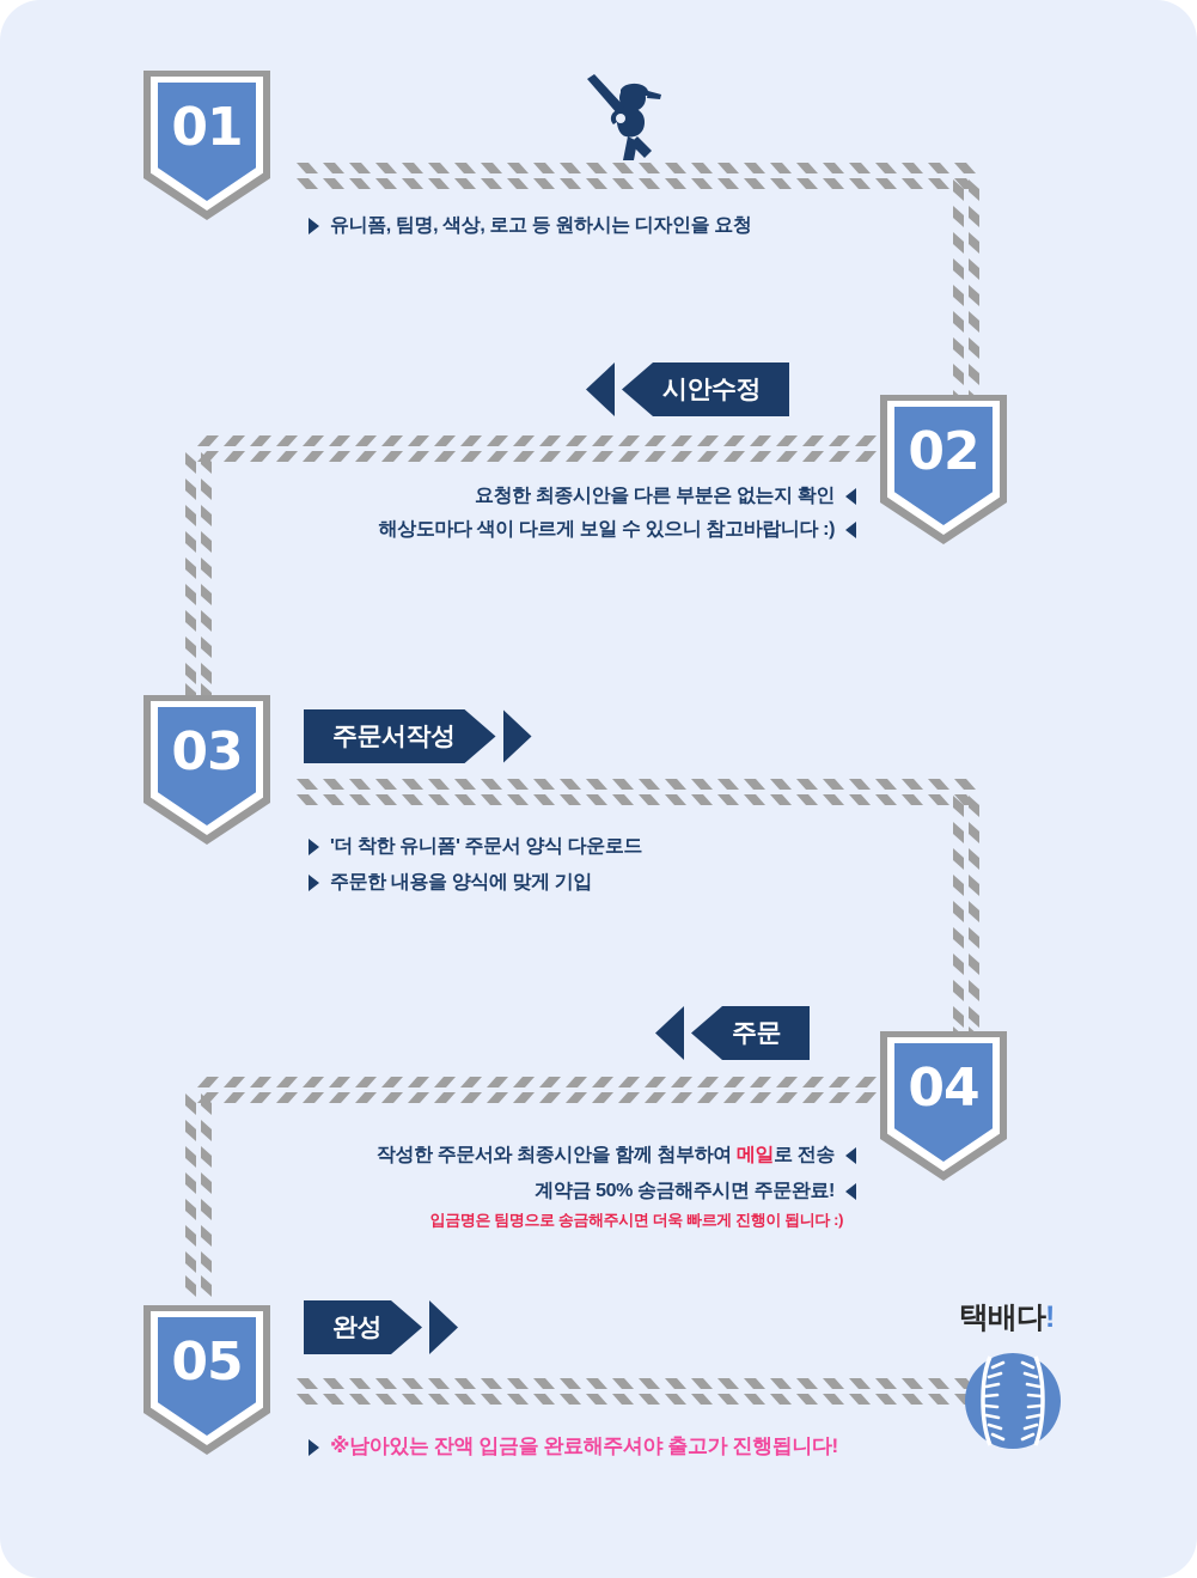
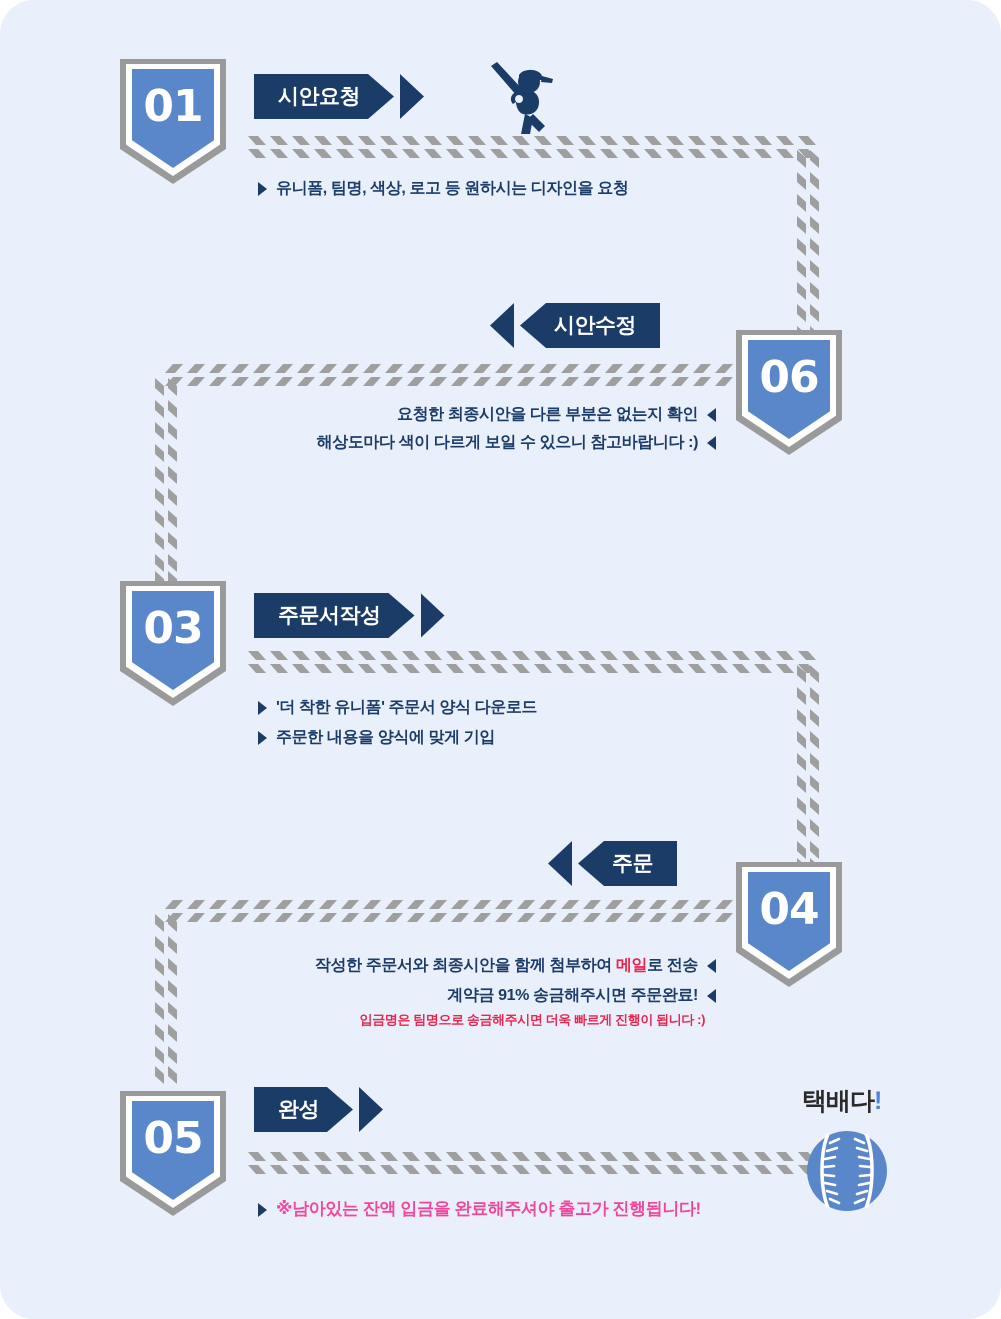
  01
+ 시안요청
  유니폼, 팀명, 색상, 로고 등 원하시는 디자인을 요청
- 02
+ 06
  시안수정
  요청한 최종시안을 다른 부분은 없는지 확인
  해상도마다 색이 다르게 보일 수 있으니 참고바랍니다 :)
  03
  주문서작성
  '더 착한 유니폼' 주문서 양식 다운로드
  주문한 내용을 양식에 맞게 기입
  04
  주문
  작성한 주문서와 최종시안을 함께 첨부하여 메일로 전송
- 계약금 50% 송금해주시면 주문완료!
+ 계약금 91% 송금해주시면 주문완료!
  입금명은 팀명으로 송금해주시면 더욱 빠르게 진행이 됩니다 :)
  05
  완성
  ※남아있는 잔액 입금을 완료해주셔야 출고가 진행됩니다!
  택배다!
